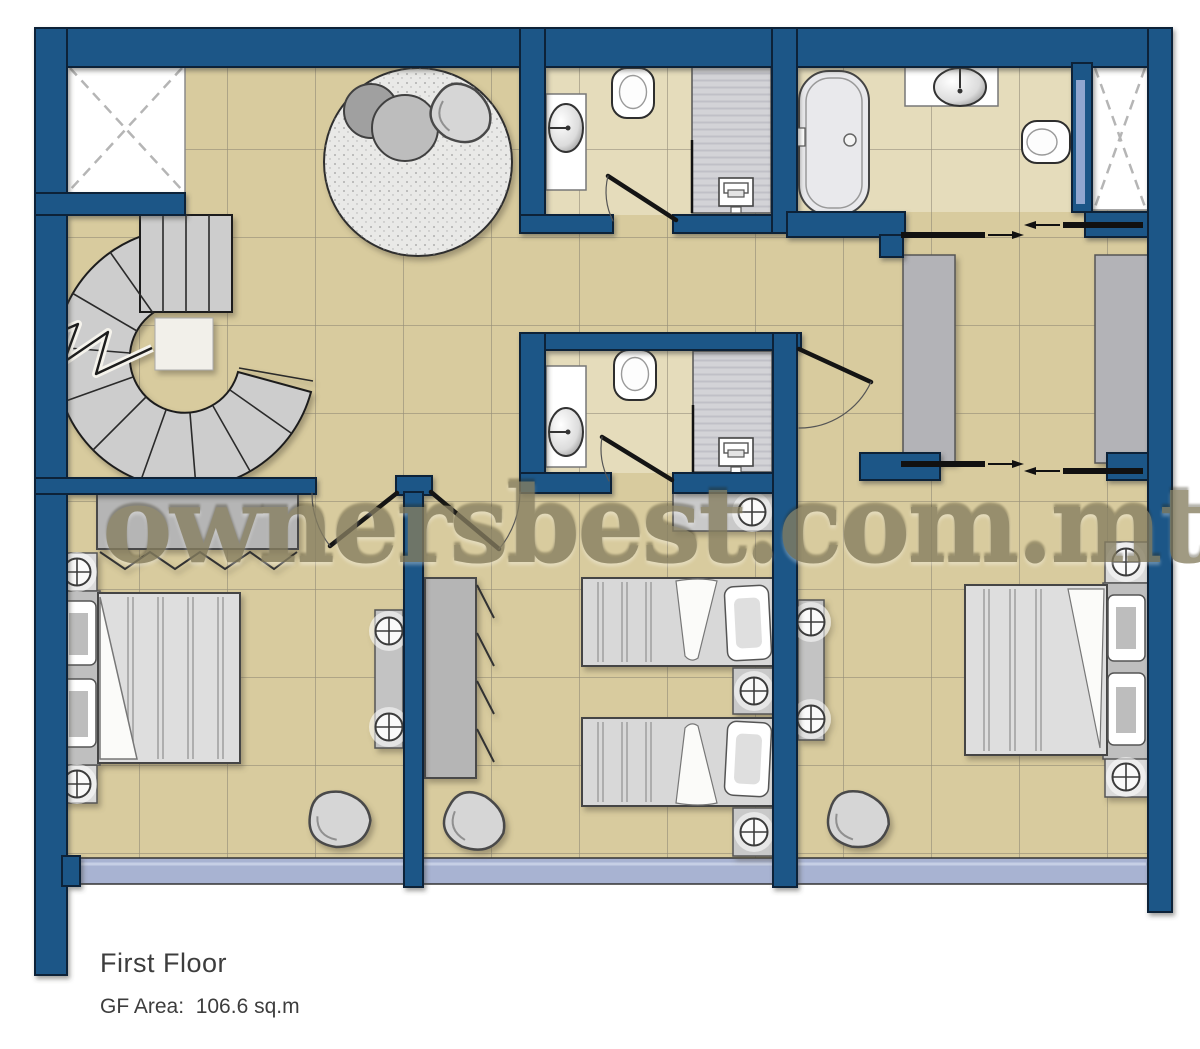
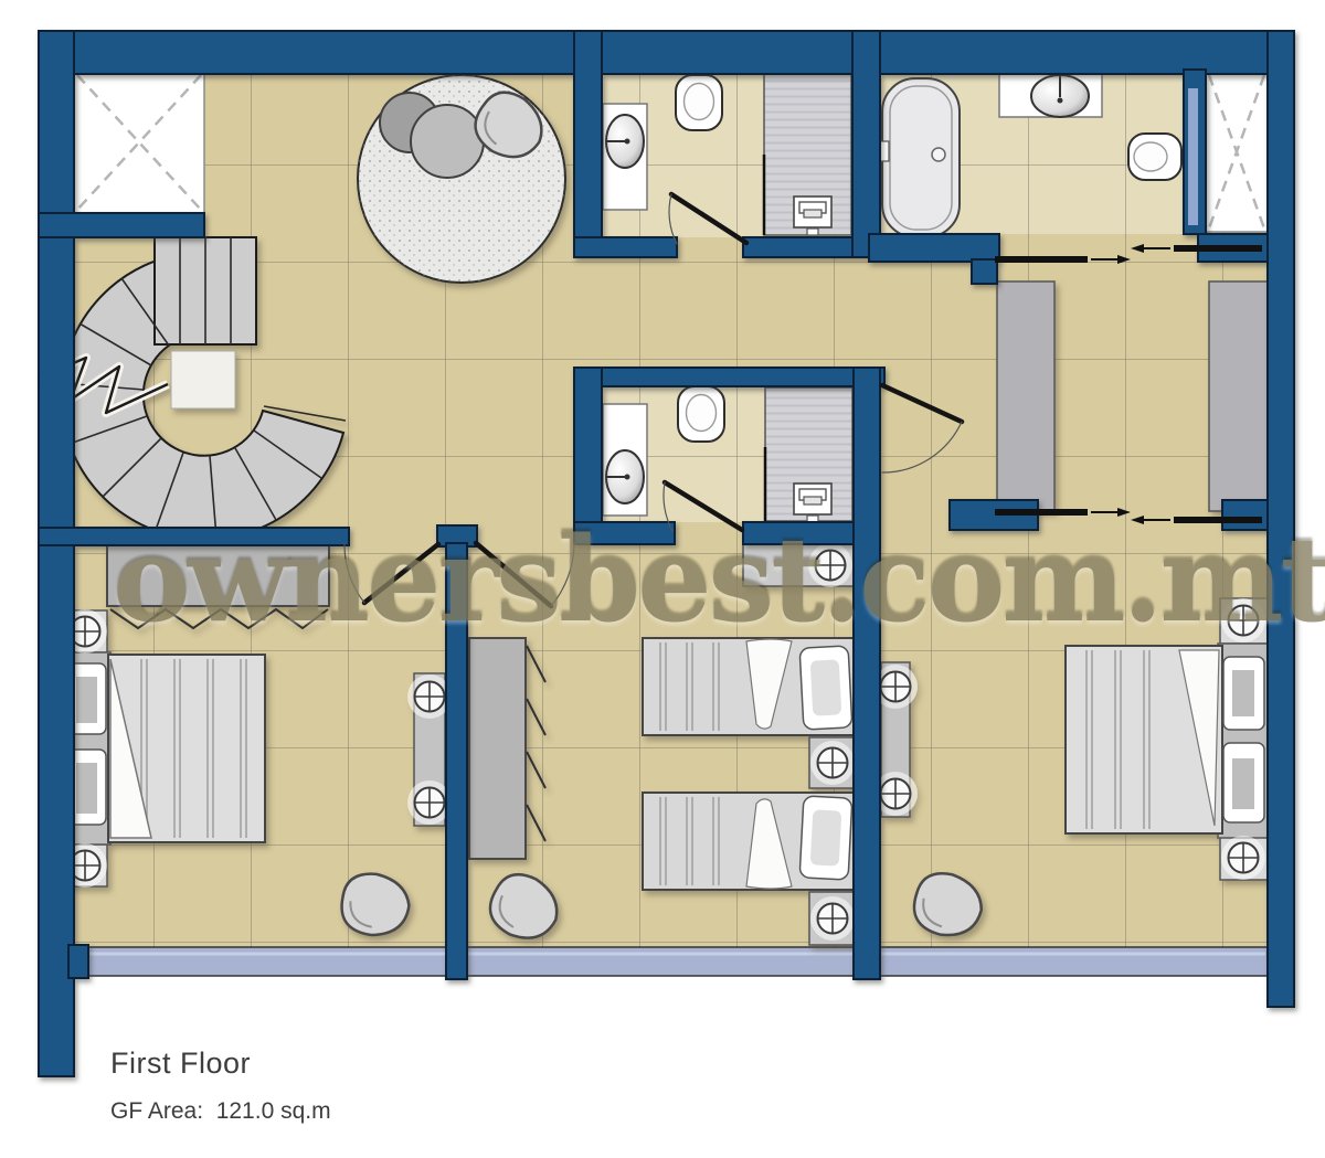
  ownersbest.com.mt
  First Floor
- GF Area: 106.6 sq.m
+ GF Area: 121.0 sq.m
